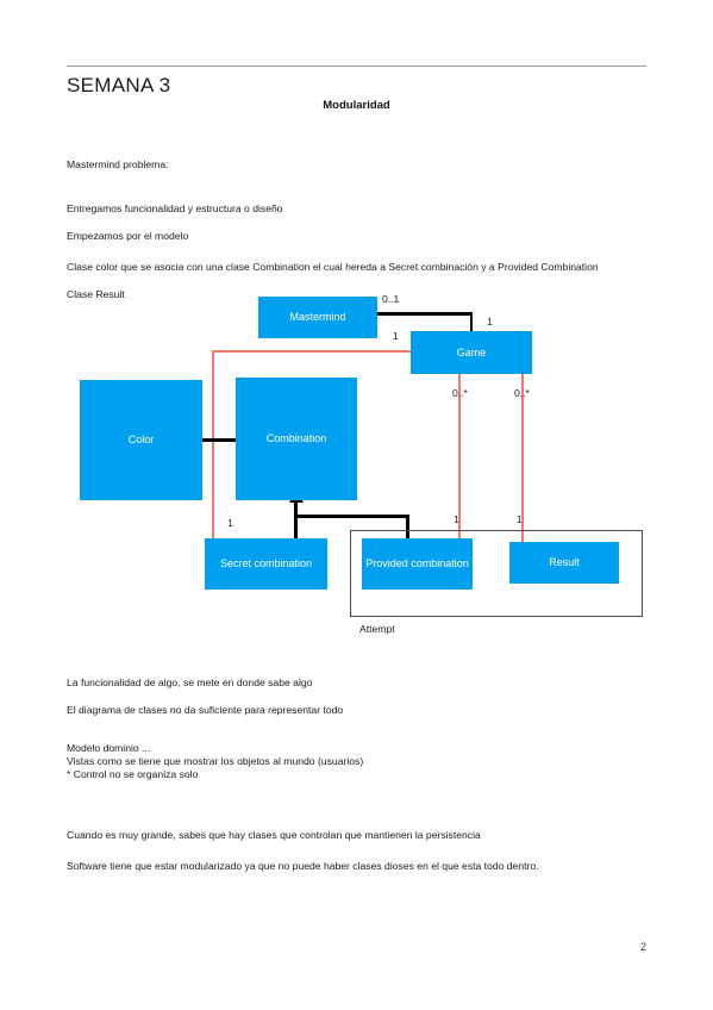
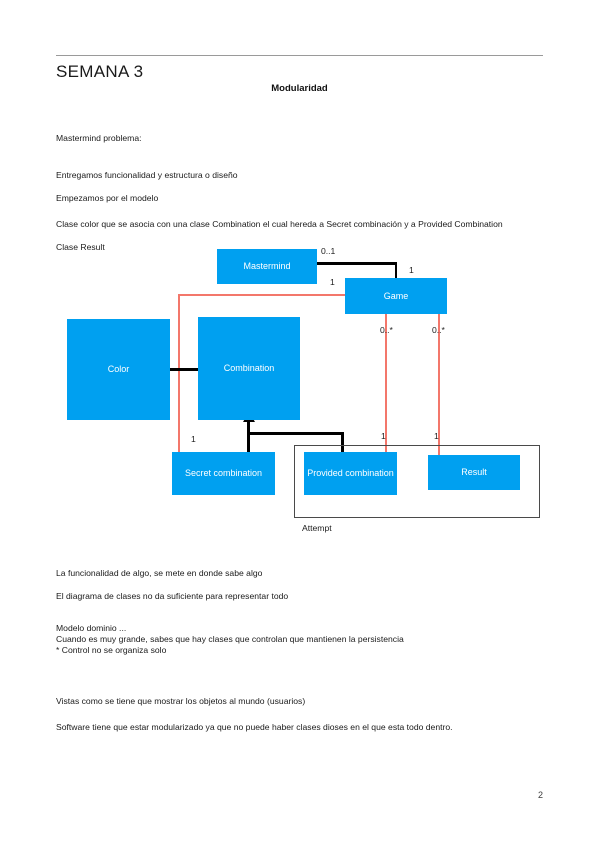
  SEMANA 3
  Modularidad
  Mastermind problema:
  Entregamos funcionalidad y estructura o diseño
  Empezamos por el modelo
  Clase color que se asocia con una clase Combination el cual hereda a Secret combinación y a Provided Combination
  Clase Result
  La funcionalidad de algo, se mete en donde sabe algo
  El diagrama de clases no da suficiente para representar todo
  Modelo dominio ...
- Vistas como se tiene que mostrar los objetos al mundo (usuarios)
+ Cuando es muy grande, sabes que hay clases que controlan que mantienen la persistencia
  * Control no se organiza solo
- Cuando es muy grande, sabes que hay clases que controlan que mantienen la persistencia
+ Vistas como se tiene que mostrar los objetos al mundo (usuarios)
  Software tiene que estar modularizado ya que no puede haber clases dioses en el que esta todo dentro.
  Attempt
  Mastermind
  Game
  Color
  Combination
  Secret combination
  Provided combination
  Result
  0..1
  1
  1
  0..*
  0..*
  1
  1
  1
  2
